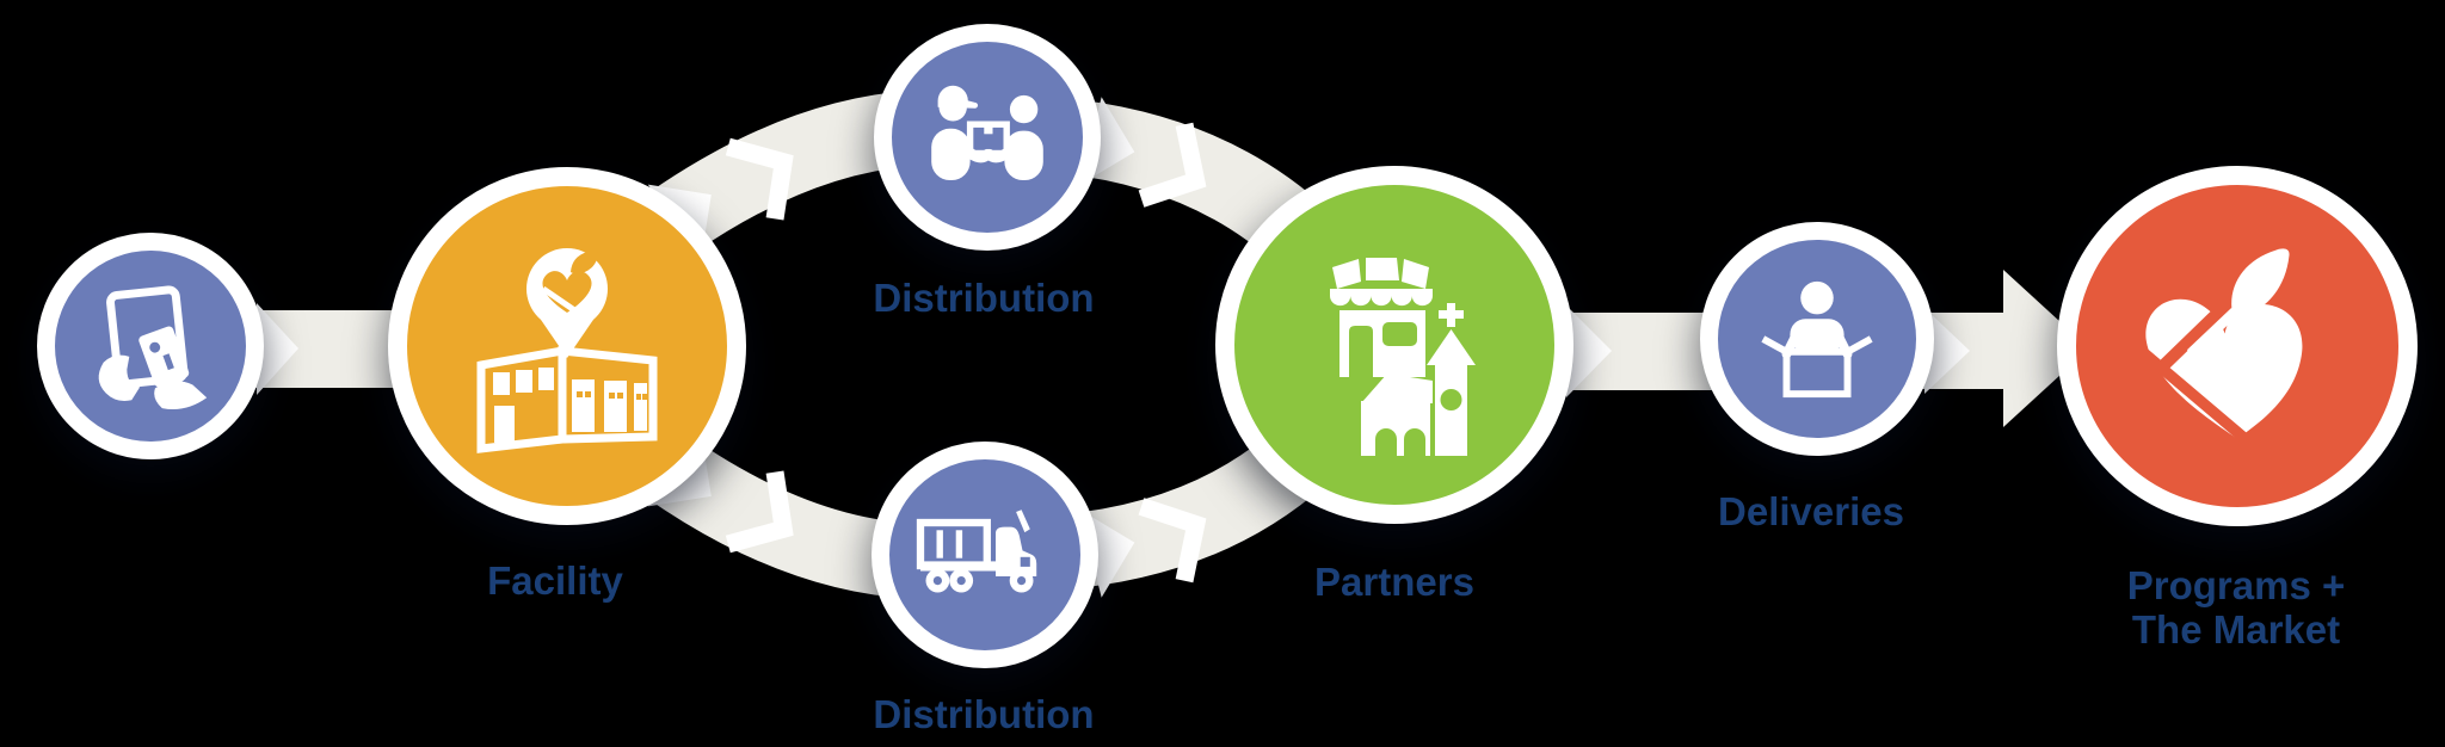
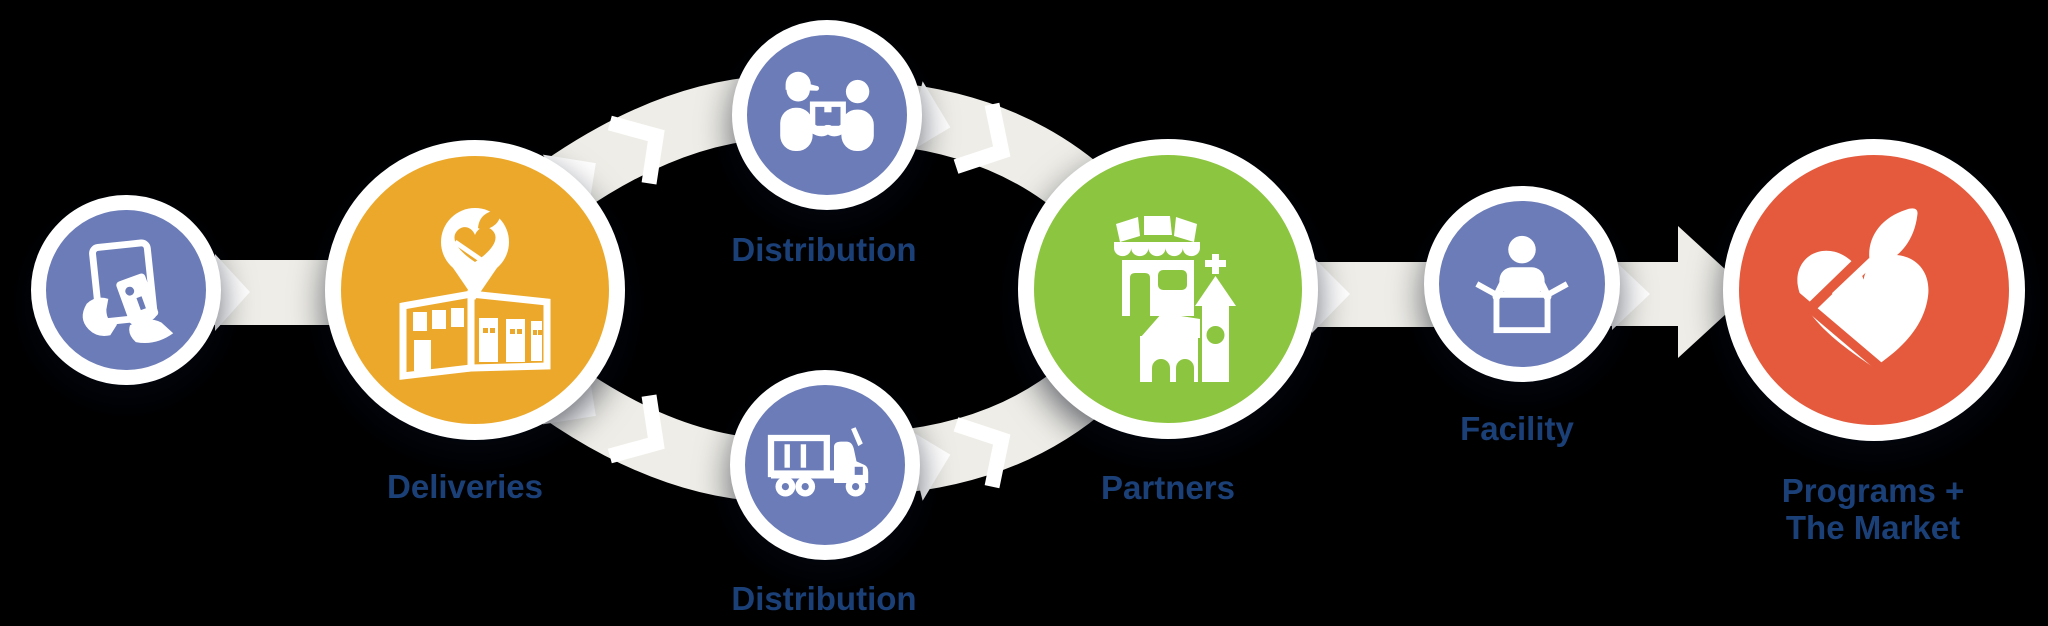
- Facility
+ Deliveries
  Distribution
  Distribution
  Partners
- Deliveries
+ Facility
  Programs +
  The Market
